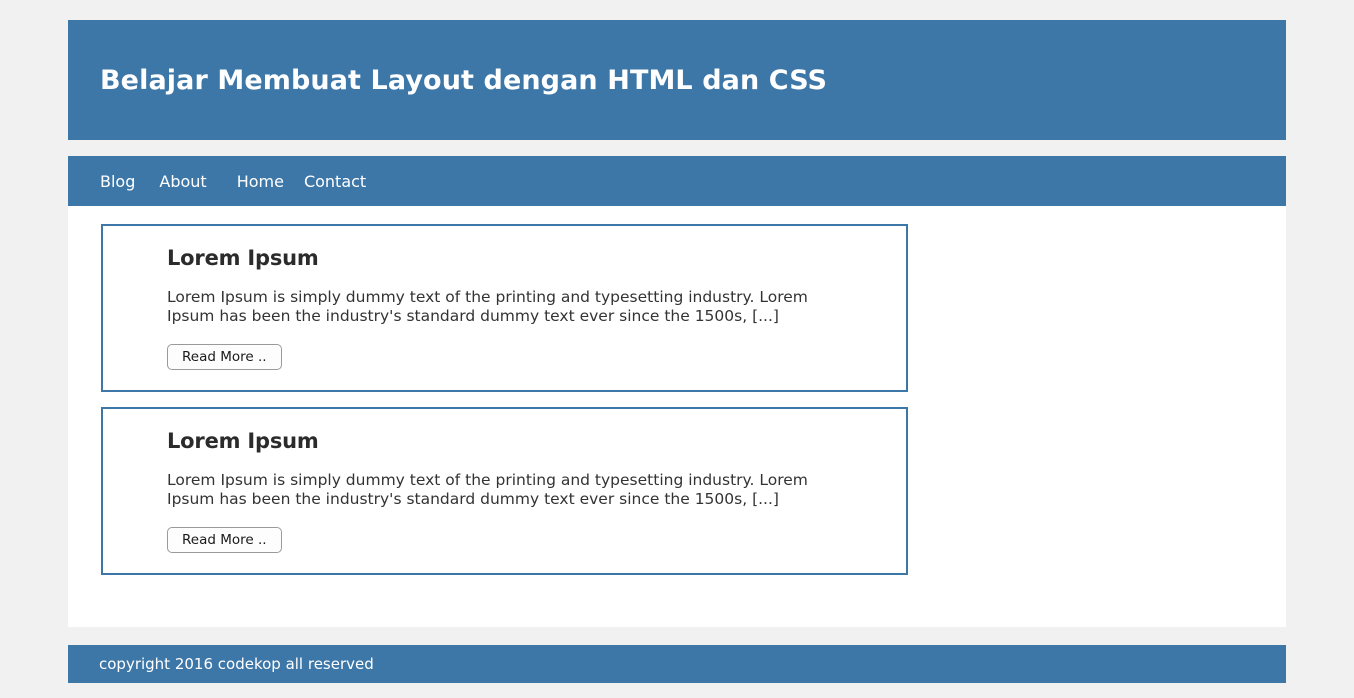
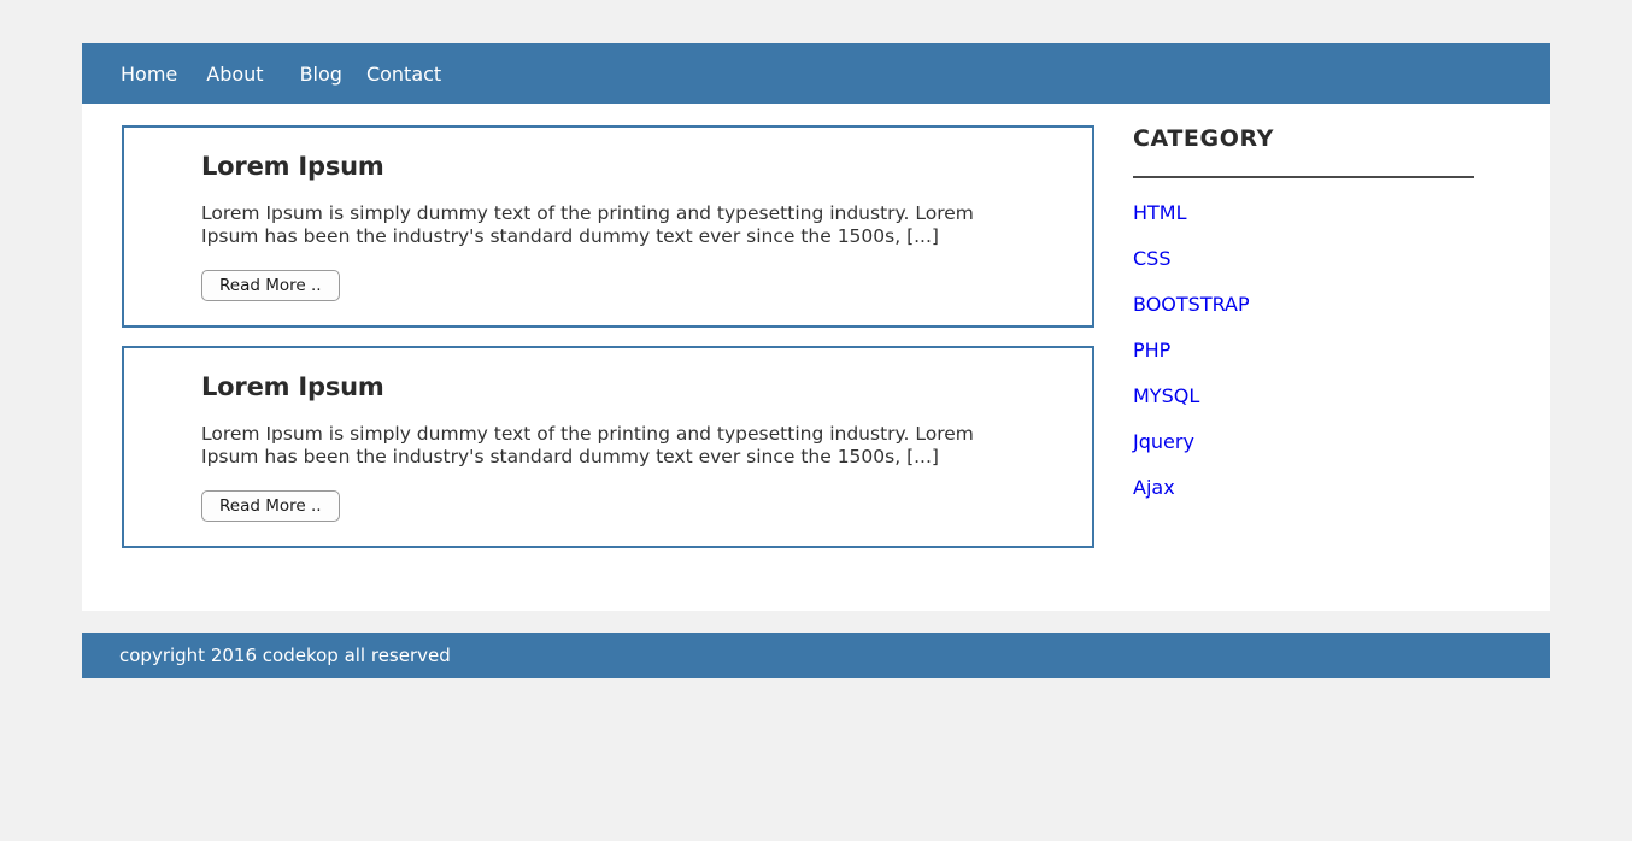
- Belajar Membuat Layout dengan HTML dan CSS
- Blog
+ Home
  About
- Home
+ Blog
  Contact
  Lorem Ipsum
  Lorem Ipsum is simply dummy text of the printing and typesetting industry. Lorem Ipsum has been the industry's standard dummy text ever since the 1500s, [...]
  Read More ..
  Lorem Ipsum
  Lorem Ipsum is simply dummy text of the printing and typesetting industry. Lorem Ipsum has been the industry's standard dummy text ever since the 1500s, [...]
  Read More ..
+ CATEGORY
+ HTML
+ CSS
+ BOOTSTRAP
+ PHP
+ MYSQL
+ Jquery
+ Ajax
  copyright 2016 codekop all reserved
